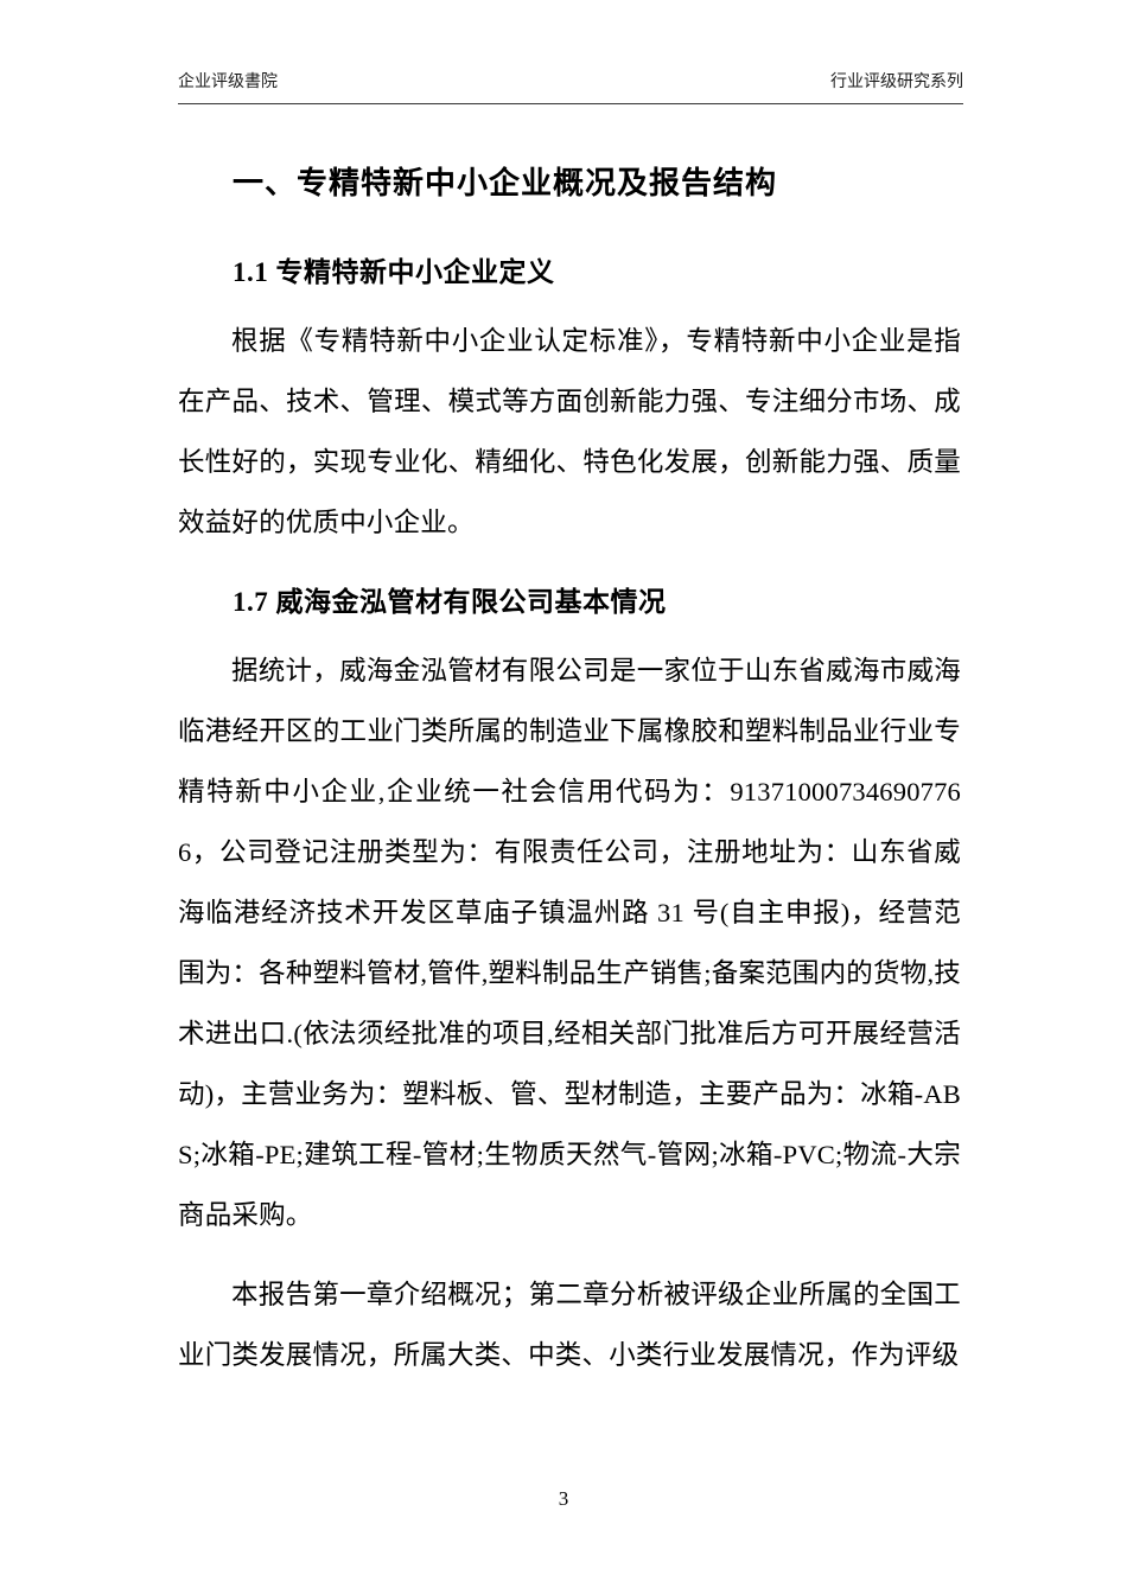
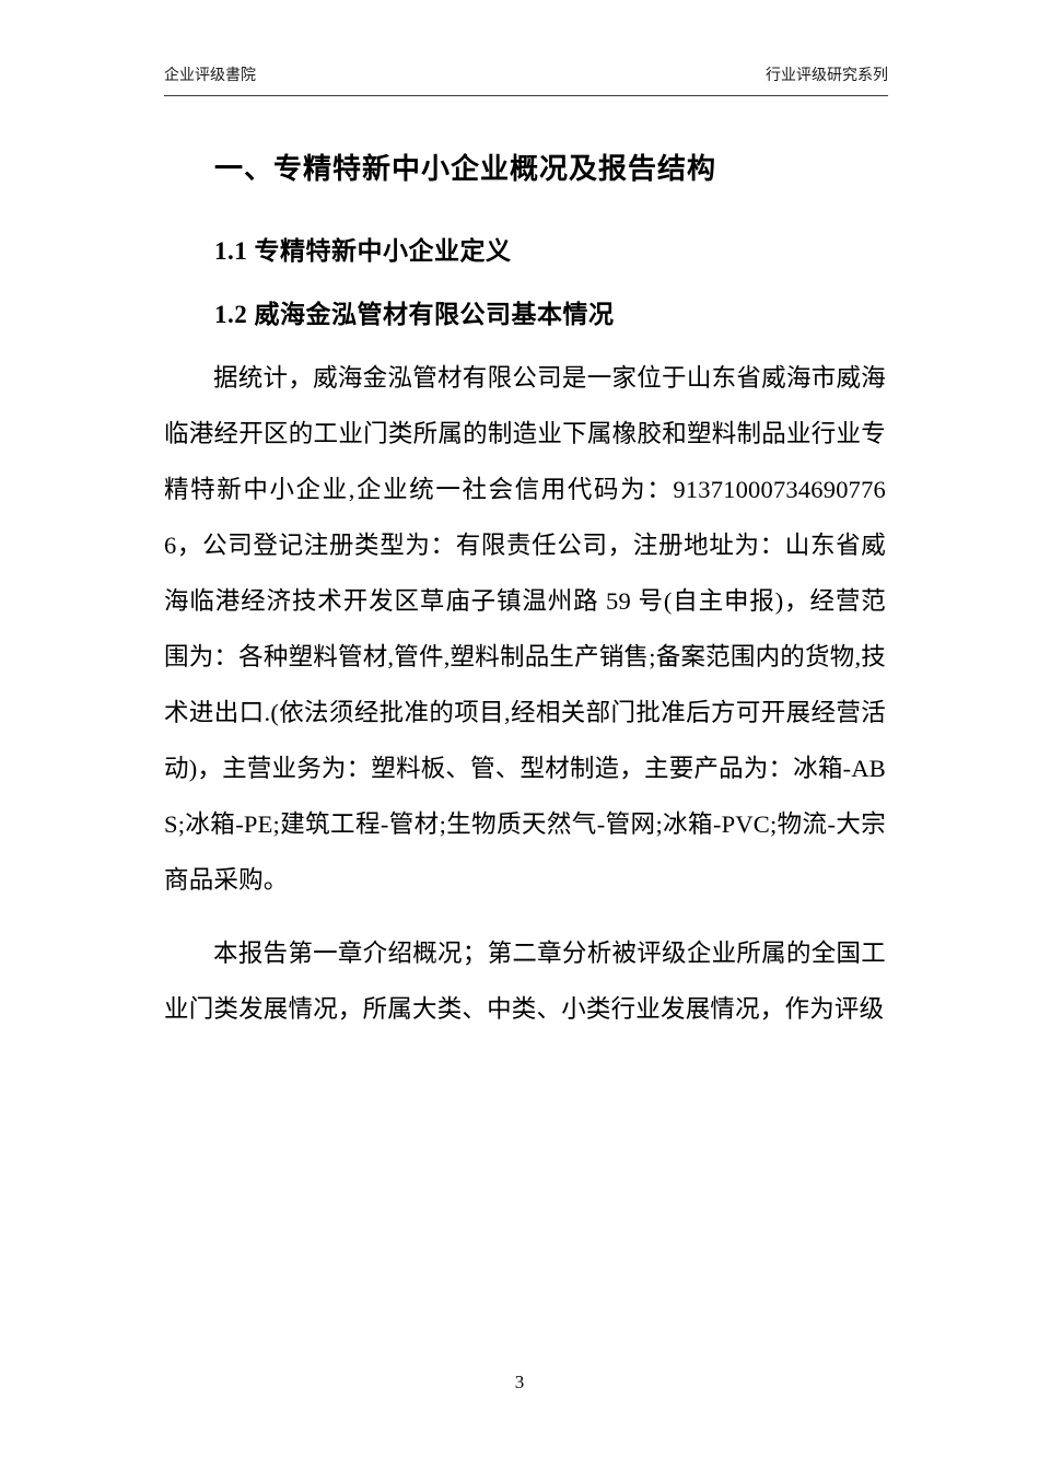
  企业评级書院
  行业评级研究系列
  一、专精特新中小企业概况及报告结构
  1.1 专精特新中小企业定义
- 根据《专精特新中小企业认定标准》，专精特新中小企业是指在产品、技术、管理、模式等方面创新能力强、专注细分市场、成长性好的，实现专业化、精细化、特色化发展，创新能力强、质量效益好的优质中小企业。
- 1.7 威海金泓管材有限公司基本情况
+ 1.2 威海金泓管材有限公司基本情况
- 据统计，威海金泓管材有限公司是一家位于山东省威海市威海临港经开区的工业门类所属的制造业下属橡胶和塑料制品业行业专精特新中小企业,企业统一社会信用代码为：913710007346907766，公司登记注册类型为：有限责任公司，注册地址为：山东省威海临港经济技术开发区草庙子镇温州路 31 号(自主申报)，经营范围为：各种塑料管材,管件,塑料制品生产销售;备案范围内的货物,技术进出口.(依法须经批准的项目,经相关部门批准后方可开展经营活动)，主营业务为：塑料板、管、型材制造，主要产品为：冰箱-ABS;冰箱-PE;建筑工程-管材;生物质天然气-管网;冰箱-PVC;物流-大宗商品采购。
+ 据统计，威海金泓管材有限公司是一家位于山东省威海市威海临港经开区的工业门类所属的制造业下属橡胶和塑料制品业行业专精特新中小企业,企业统一社会信用代码为：913710007346907766，公司登记注册类型为：有限责任公司，注册地址为：山东省威海临港经济技术开发区草庙子镇温州路 59 号(自主申报)，经营范围为：各种塑料管材,管件,塑料制品生产销售;备案范围内的货物,技术进出口.(依法须经批准的项目,经相关部门批准后方可开展经营活动)，主营业务为：塑料板、管、型材制造，主要产品为：冰箱-ABS;冰箱-PE;建筑工程-管材;生物质天然气-管网;冰箱-PVC;物流-大宗商品采购。
  本报告第一章介绍概况；第二章分析被评级企业所属的全国工业门类发展情况，所属大类、中类、小类行业发展情况，作为评级
  3
